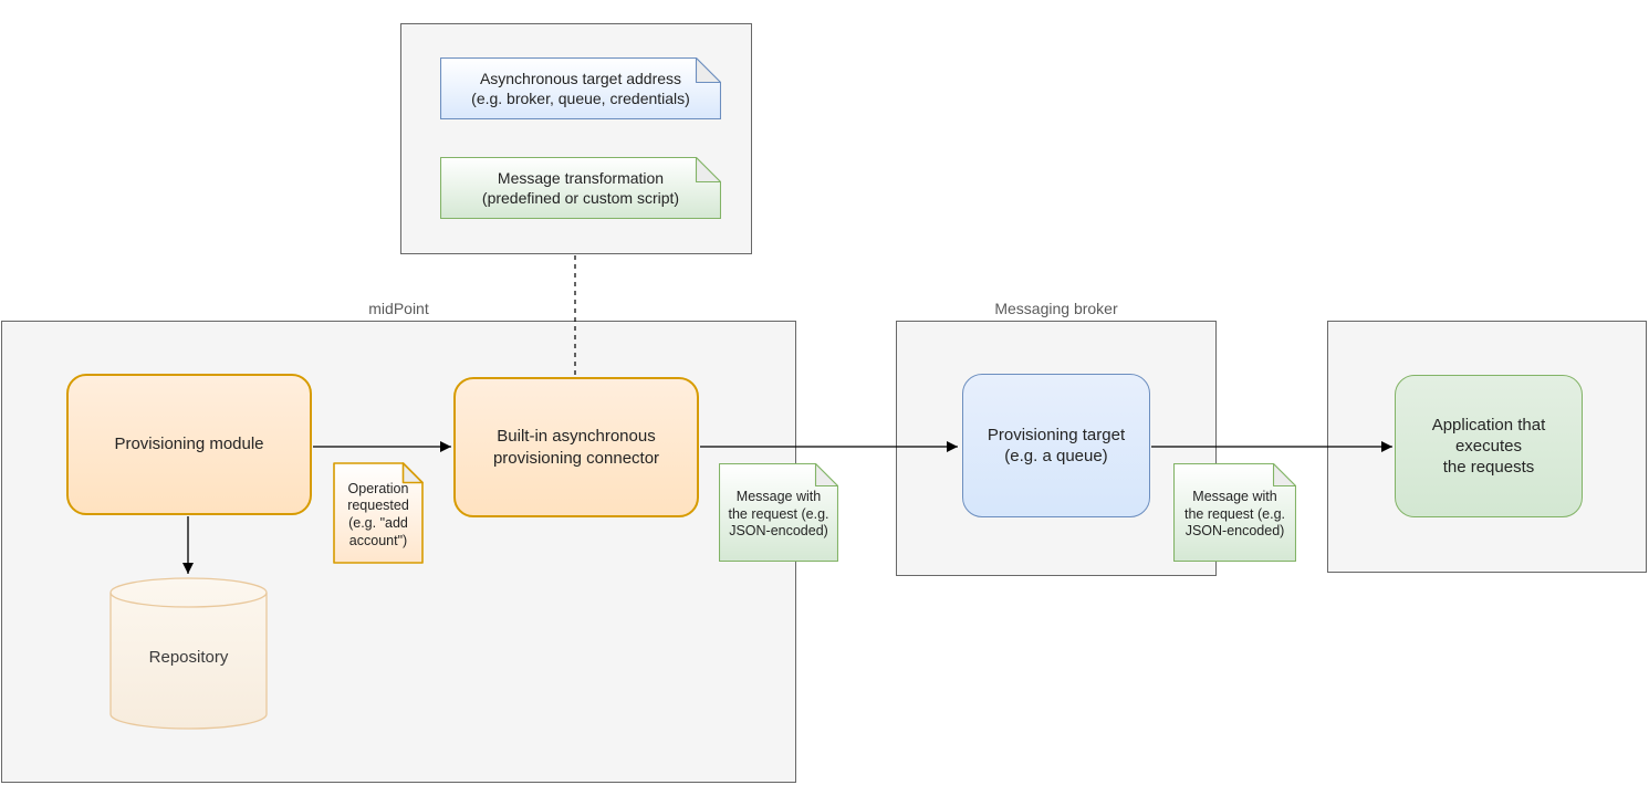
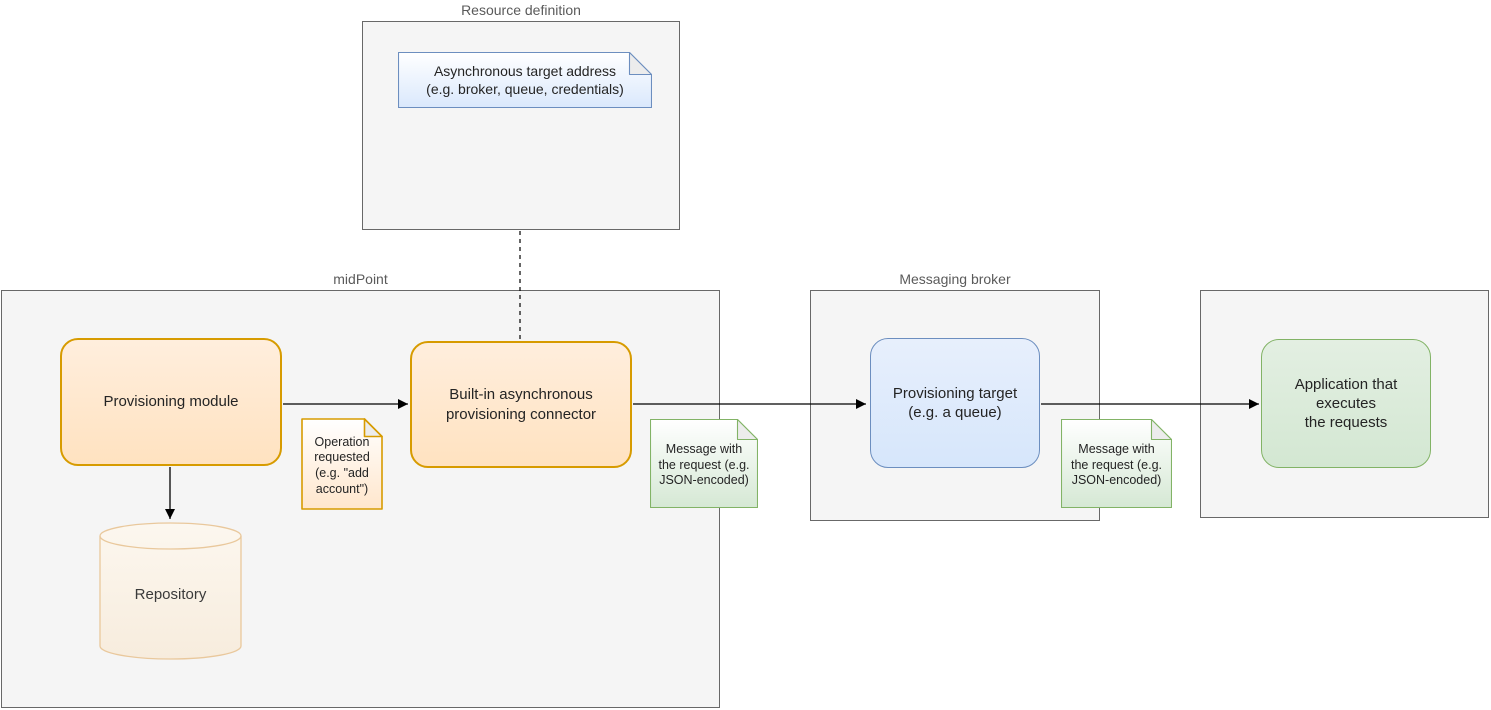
+ Resource definition
  midPoint
  Messaging broker
  Provisioning module
  Built-in asynchronous
  provisioning connector
  Provisioning target
  (e.g. a queue)
  Application that
  executes
  the requests
  Repository
  Asynchronous target address
  (e.g. broker, queue, credentials)
- Message transformation
- (predefined or custom script)
  Operation
  requested
  (e.g. "add
  account")
  Message with
  the request (e.g.
  JSON-encoded)
  Message with
  the request (e.g.
  JSON-encoded)
